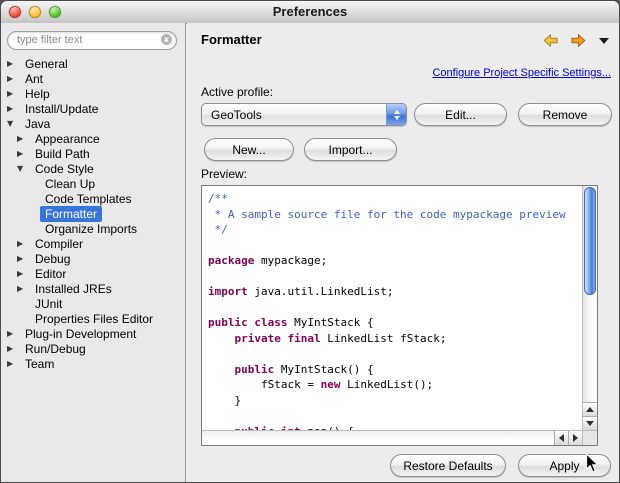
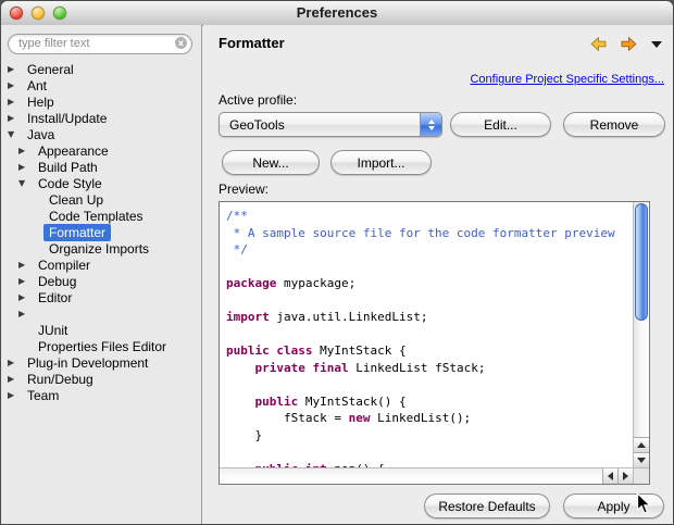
  Preferences
  type filter text
  x
  ▶
  General
  ▶
  Ant
  ▶
  Help
  ▶
  Install/Update
  ▼
  Java
  ▶
  Appearance
  ▶
  Build Path
  ▼
  Code Style
  Clean Up
  Code Templates
  Formatter
  Organize Imports
  ▶
  Compiler
  ▶
  Debug
  ▶
  Editor
  ▶
- Installed JREs
  JUnit
  Properties Files Editor
  ▶
  Plug-in Development
  ▶
  Run/Debug
  ▶
  Team
  Formatter
  Configure Project Specific Settings...
  Active profile:
  GeoTools
  Edit...
  Remove
  New...
  Import...
  Preview:
  /**
- * A sample source file for the code mypackage preview
+ * A sample source file for the code formatter preview
  */
  package mypackage;
  import java.util.LinkedList;
  public class MyIntStack {
  private final LinkedList fStack;
  public MyIntStack() {
  fStack = new LinkedList();
  }
  Restore Defaults
  Apply
